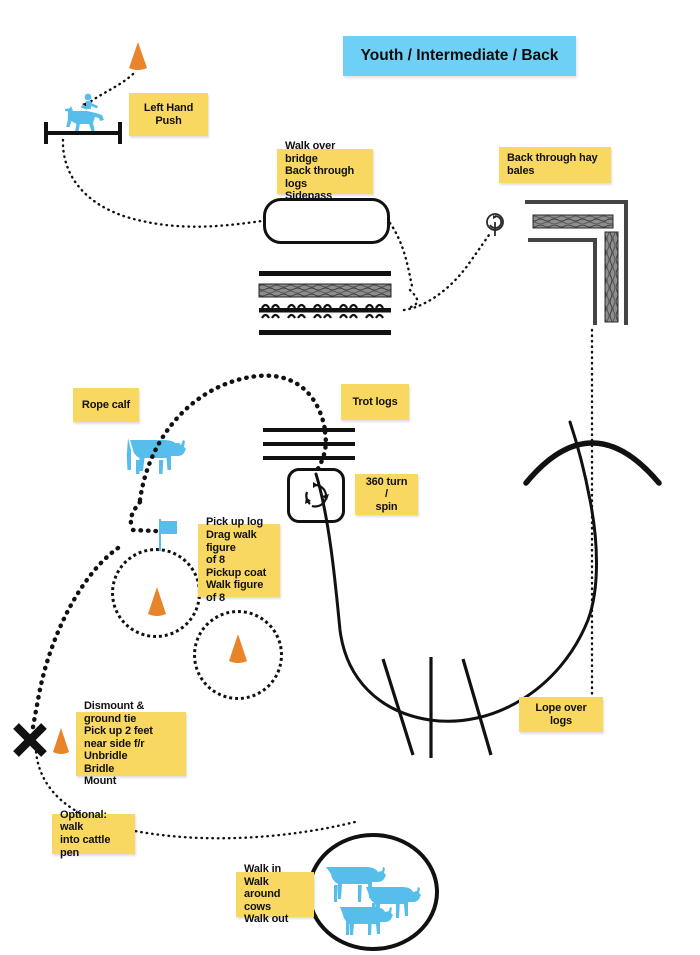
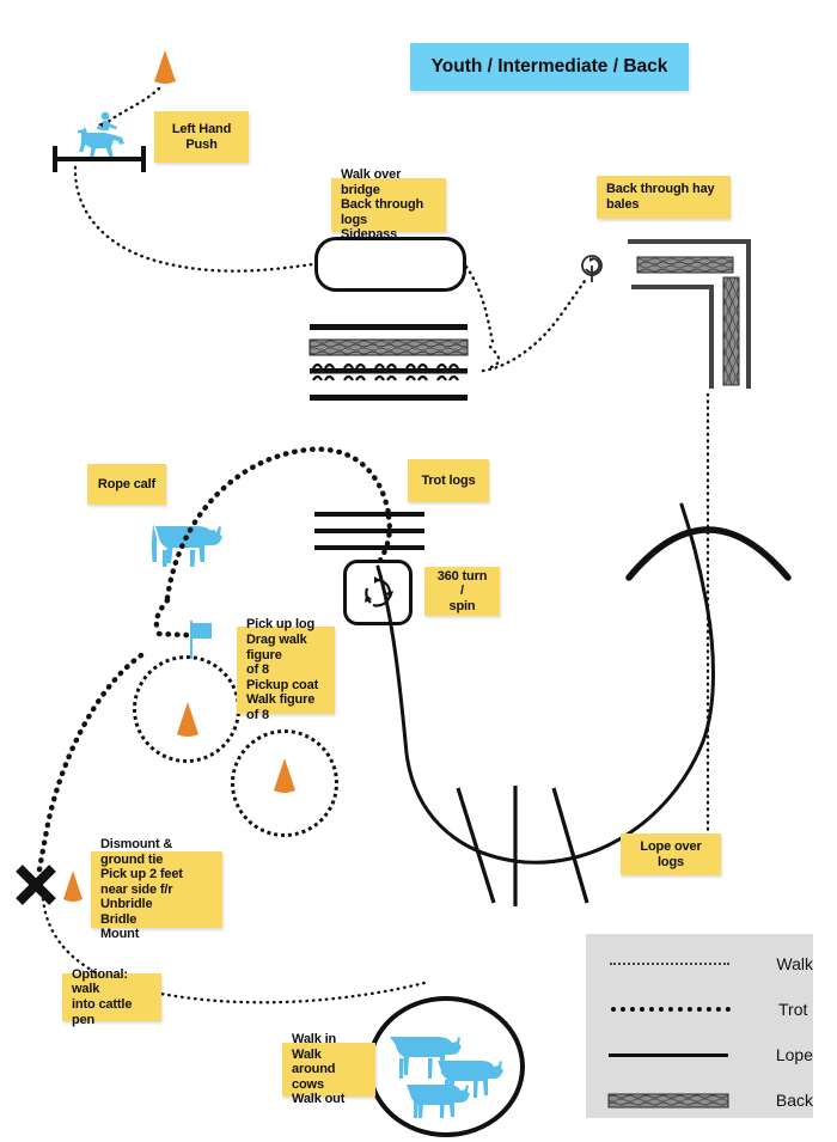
  Youth / Intermediate / Back
  Left Hand
  Push
  Back through logs
  Back through hay bales
  Rope calf
  Trot logs
  360 turn /
  spin
  Drag walk figure
  of 8
  Pickup coat
  Walk figure
  Lope over logs
  Pick up 2 feet near side f/r
  Unbridle
  Bridle
  Optional: walk
  into cattle pen
  Walk in
  Walk around cows
  Walk out
+ Walk
+ Trot
+ Lope
+ Back
